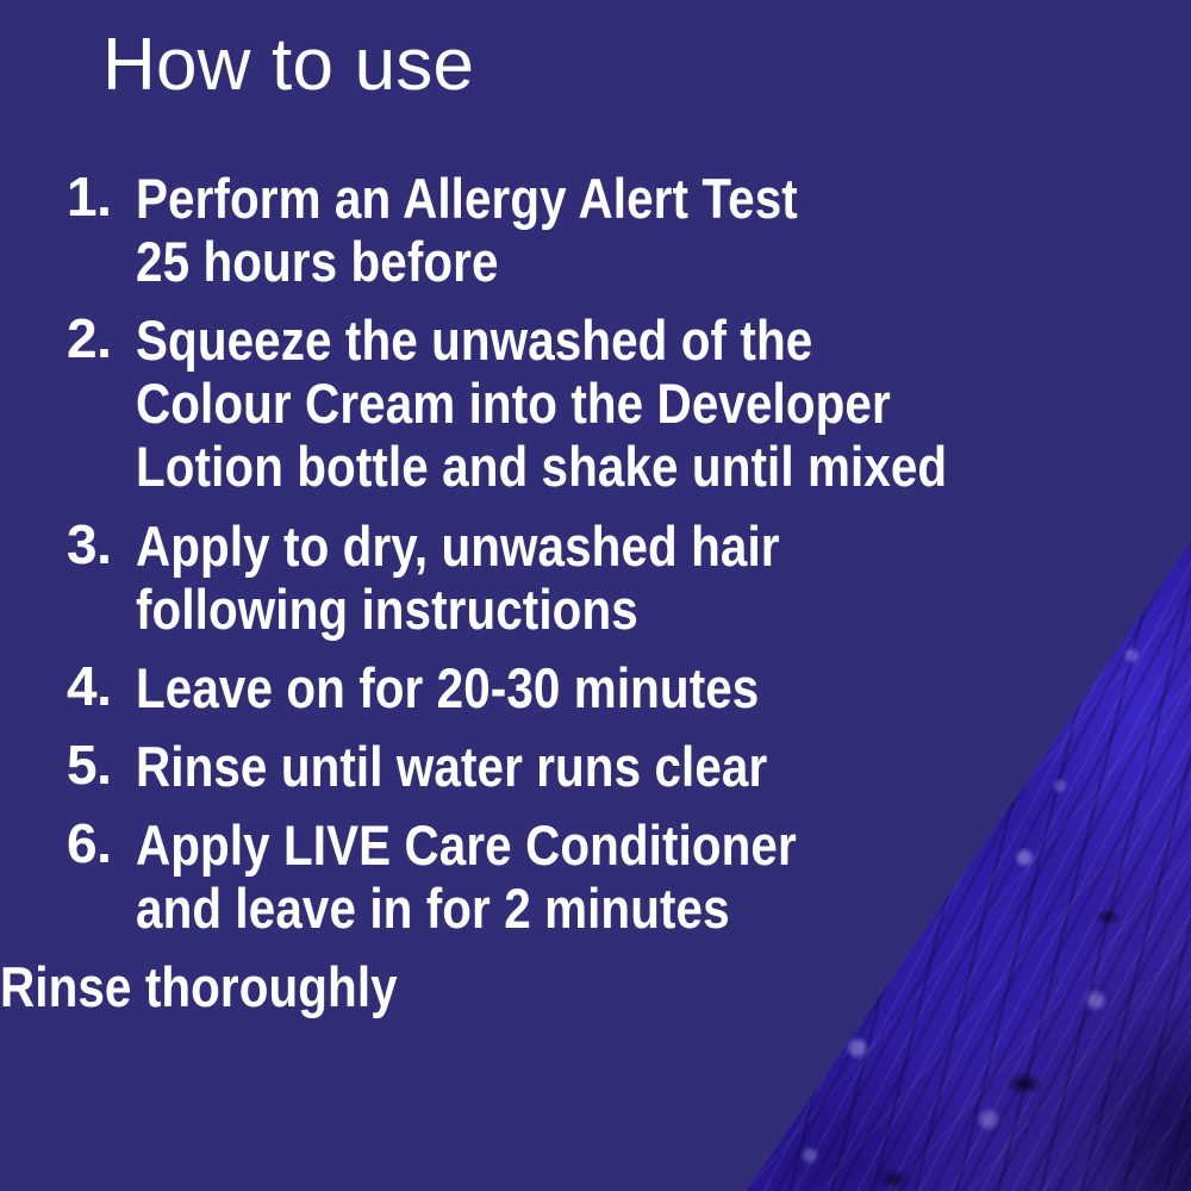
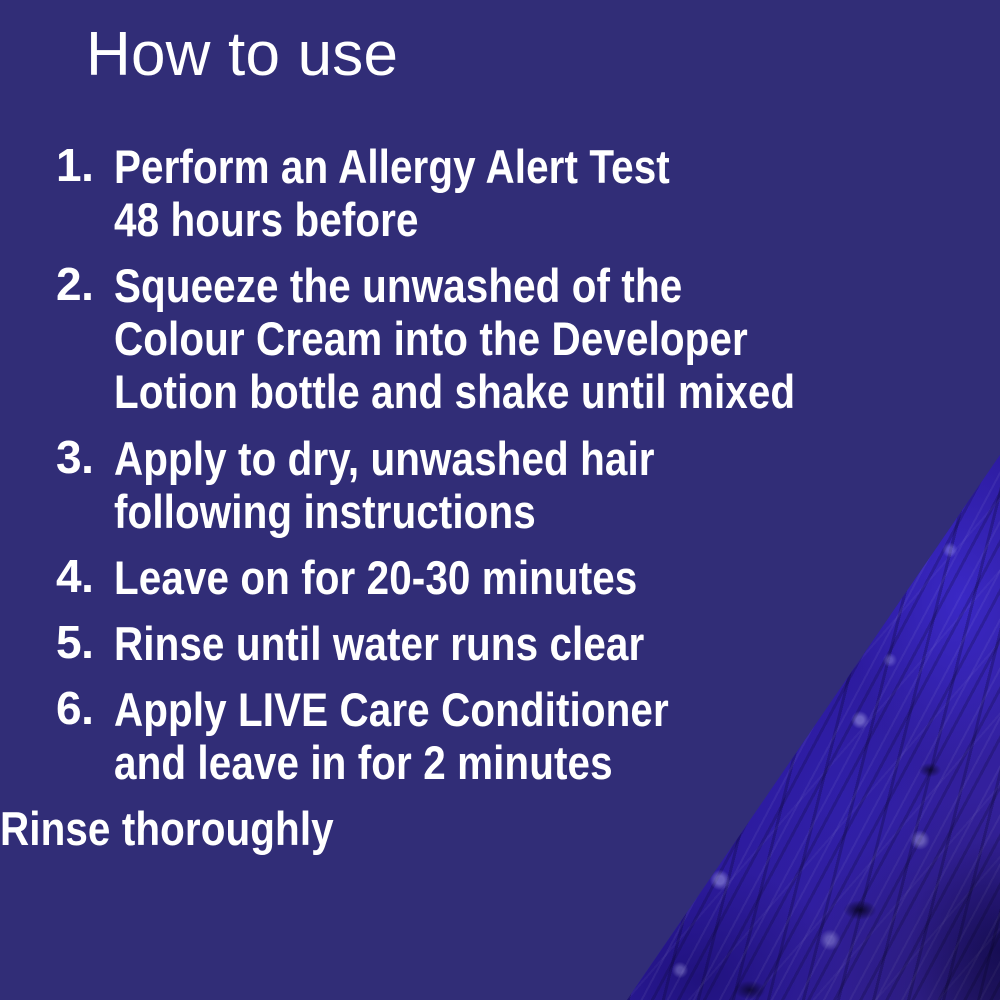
  How to use
  1.
  Perform an Allergy Alert Test
- 25 hours before
+ 48 hours before
  2.
  Squeeze the unwashed of the
  Colour Cream into the Developer
  Lotion bottle and shake until mixed
  3.
  Apply to dry, unwashed hair
  following instructions
  4.
  Leave on for 20-30 minutes
  5.
  Rinse until water runs clear
  6.
  Apply LIVE Care Conditioner
  and leave in for 2 minutes
  Rinse thoroughly
